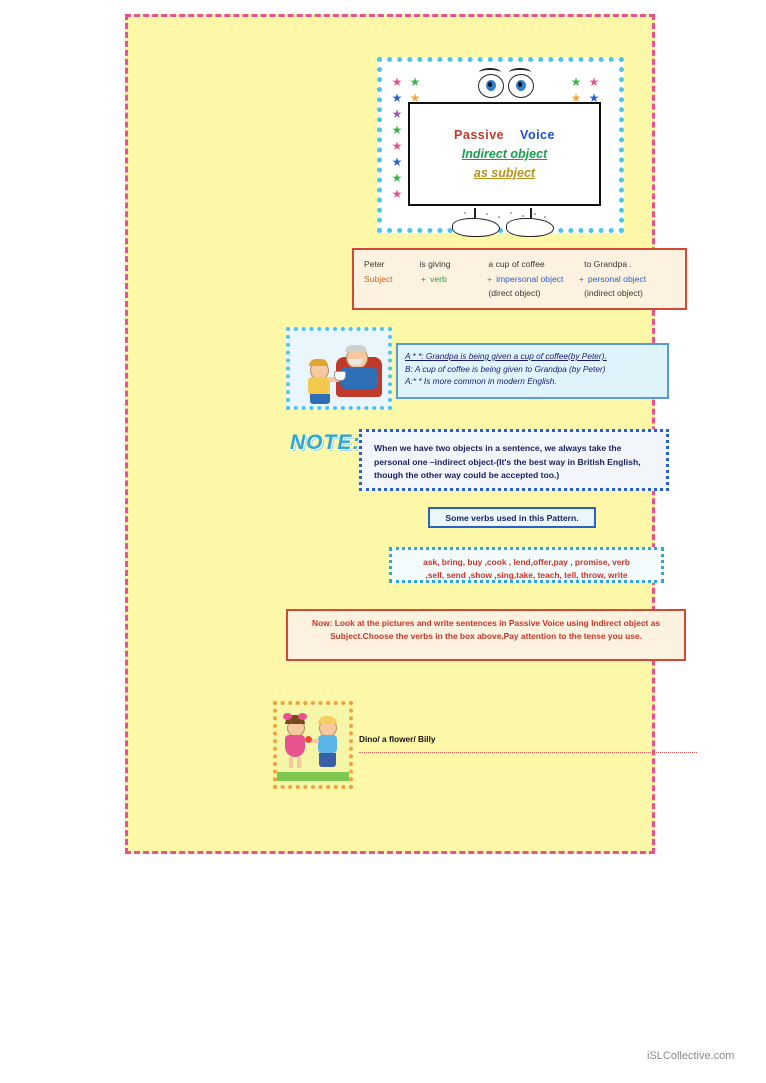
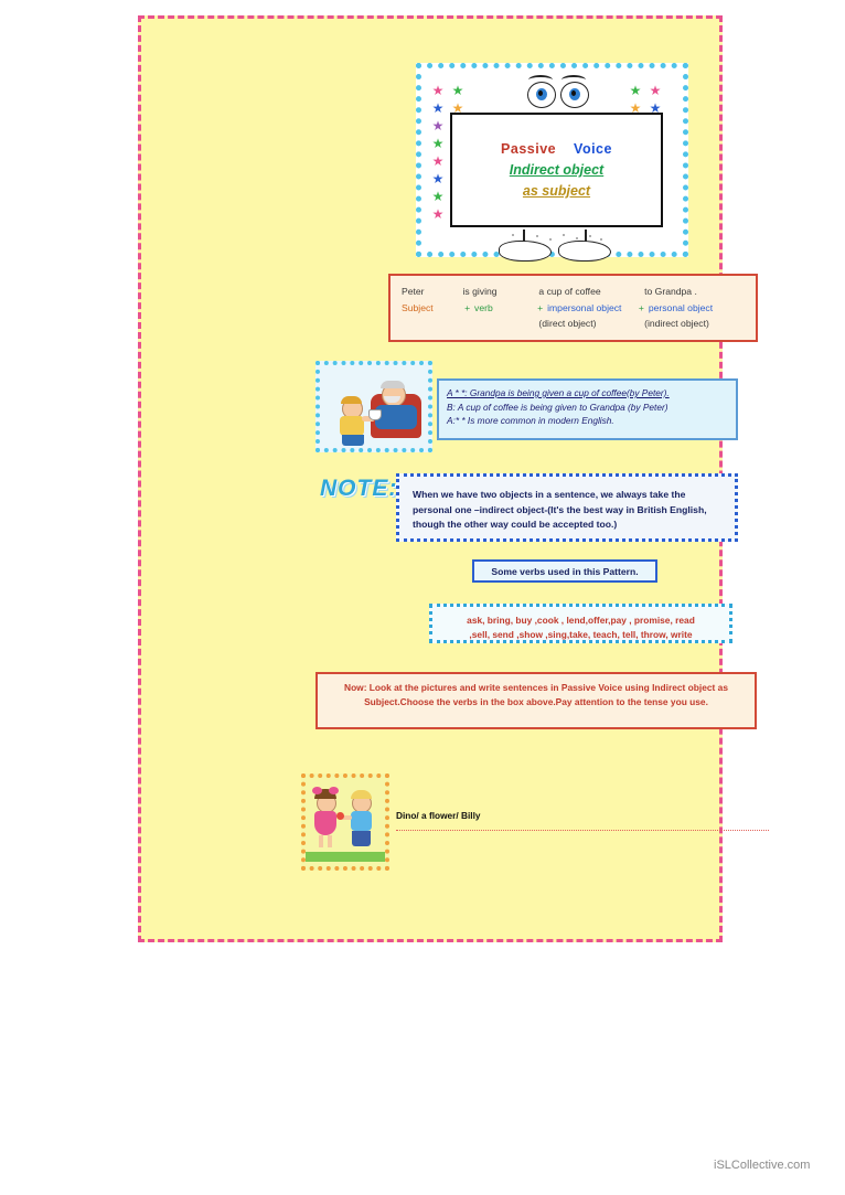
  ★
  ★
  ★
  ★
  ★
  ★
  ★
  ★
  ★
  ★
  ★
  ★
  ★
  ★
  Passive Voice
  Indirect object
  as subject
  Peter
  is giving
  a cup of coffee
  to Grandpa .
  Subject
  +
  verb
  +
  impersonal object
  +
  personal object
  (direct object)
  (indirect object)
  A * *: Grandpa is being given a cup of coffee(by Peter).
  B: A cup of coffee is being given to Grandpa (by Peter)
  A:* * Is more common in modern English.
  NOTE:
  When we have two objects in a sentence, we always take the personal one –indirect object-(It's the best way in British English, though the other way could be accepted too.)
  Some verbs used in this Pattern.
- ask, bring, buy ,cook , lend,offer,pay , promise, verb
+ ask, bring, buy ,cook , lend,offer,pay , promise, read
  ,sell, send ,show ,sing,take, teach, tell, throw, write
  Now: Look at the pictures and write sentences in Passive Voice using Indirect object as Subject.Choose the verbs in the box above.Pay attention to the tense you use.
  Dino/ a flower/ Billy
  iSLCollective.com
